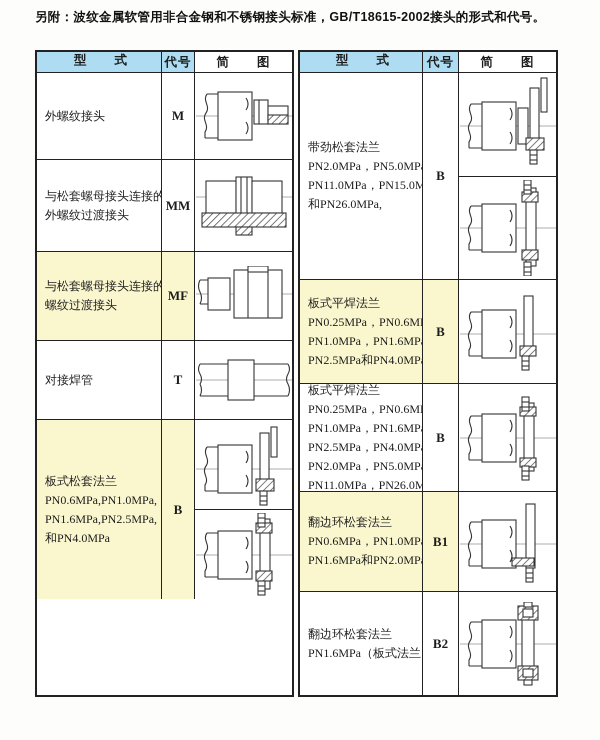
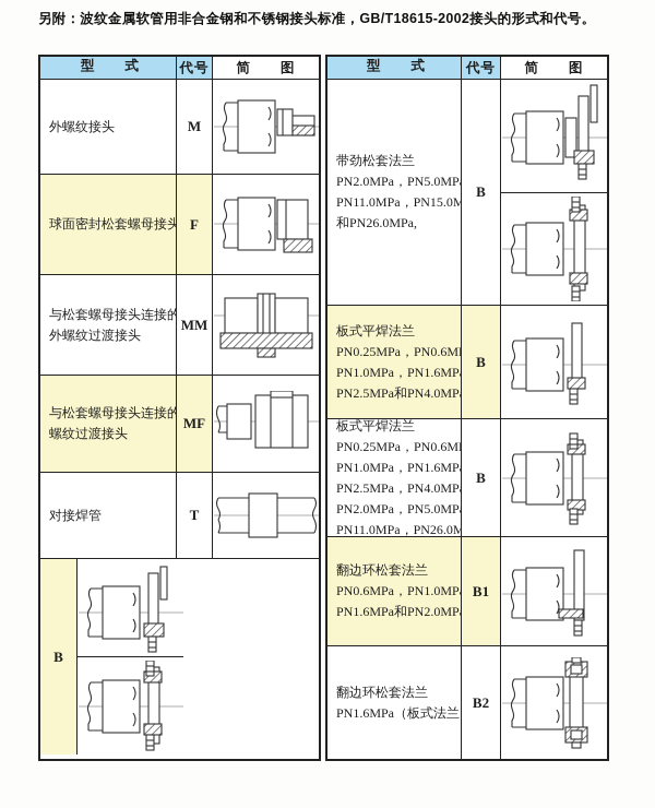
  另附：波纹金属软管用非合金钢和不锈钢接头标准，GB/T18615-2002接头的形式和代号。
  型 式
  代号
  简 图
  外螺纹接头
  M
+ 球面密封松套螺母接头
+ F
  与松套螺母接头连接的
  外螺纹过渡接头
  MM
  与松套螺母接头连接的
  螺纹过渡接头
  MF
  对接焊管
  T
- 板式松套法兰
- PN0.6MPa,PN1.0MPa,
- PN1.6MPa,PN2.5MPa,
- 和PN4.0MPa
  B
  型 式
  代号
  简 图
  带劲松套法兰
  PN2.0MPa，PN5.0MP
  PN11.0MPa，PN15.0M
  和PN26.0MPa,
  B
  板式平焊法兰
  PN0.25MPa，PN0.6M
  PN1.0MPa，PN1.6MP
  PN2.5MPa和PN4.0MP
  B
  板式平焊法兰
  PN0.25MPa，PN0.6M
  PN1.0MPa，PN1.6MP
  PN2.5MPa，PN4.0MP
  PN2.0MPa，PN5.0MP
  PN11.0MPa，PN26.0M
  B
  翻边环松套法兰
  PN0.6MPa，PN1.0MP
  PN1.6MPa和PN2.0MP
  B1
  翻边环松套法兰
  PN1.6MPa（板式法兰
  B2
